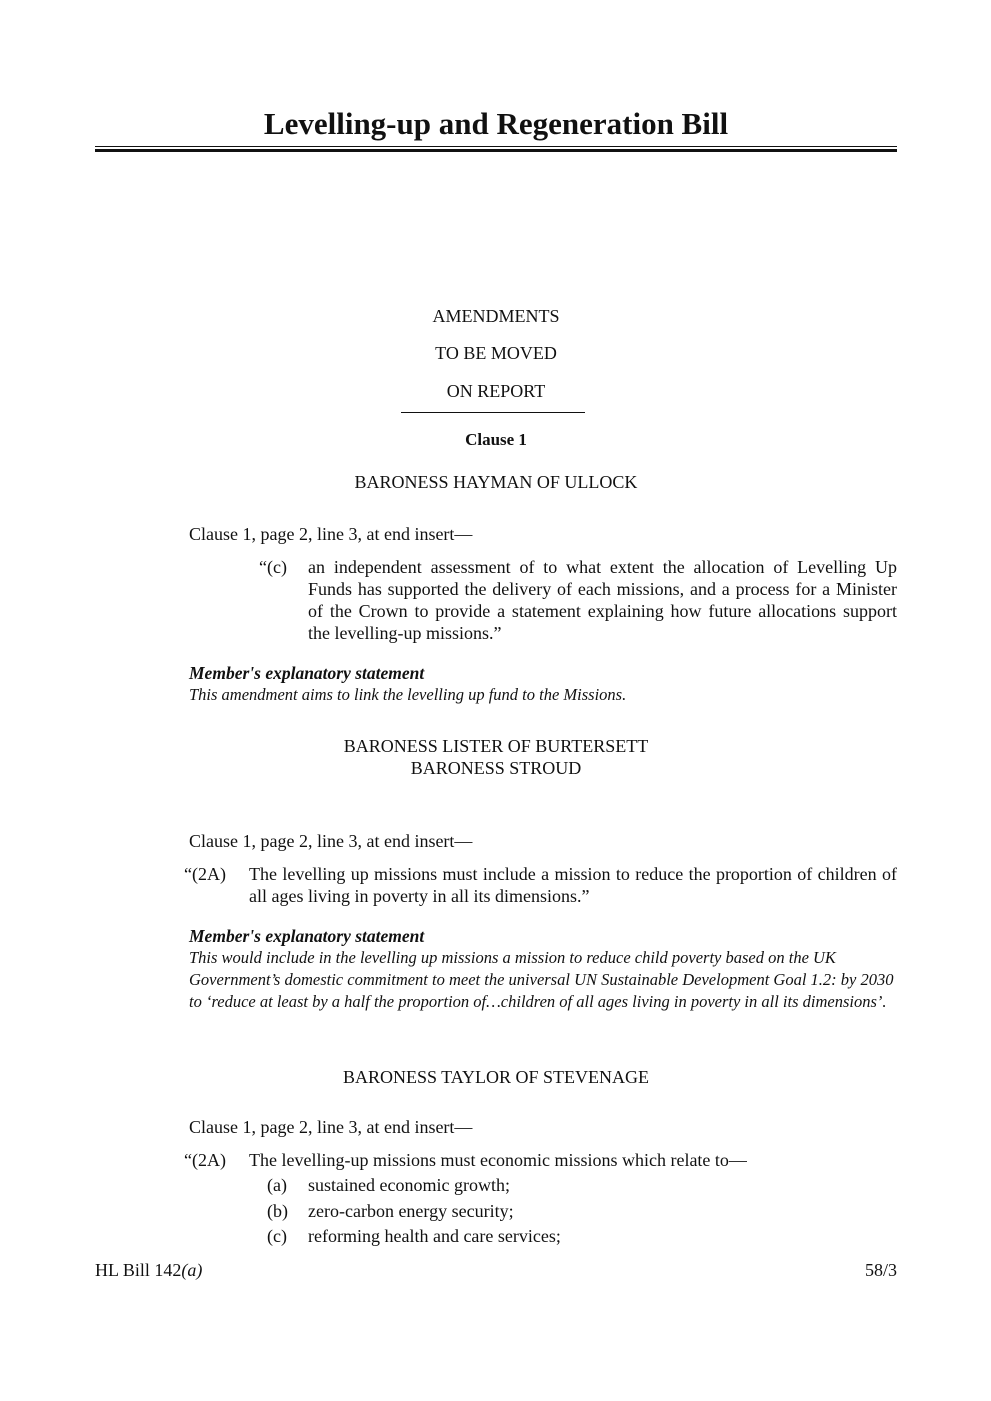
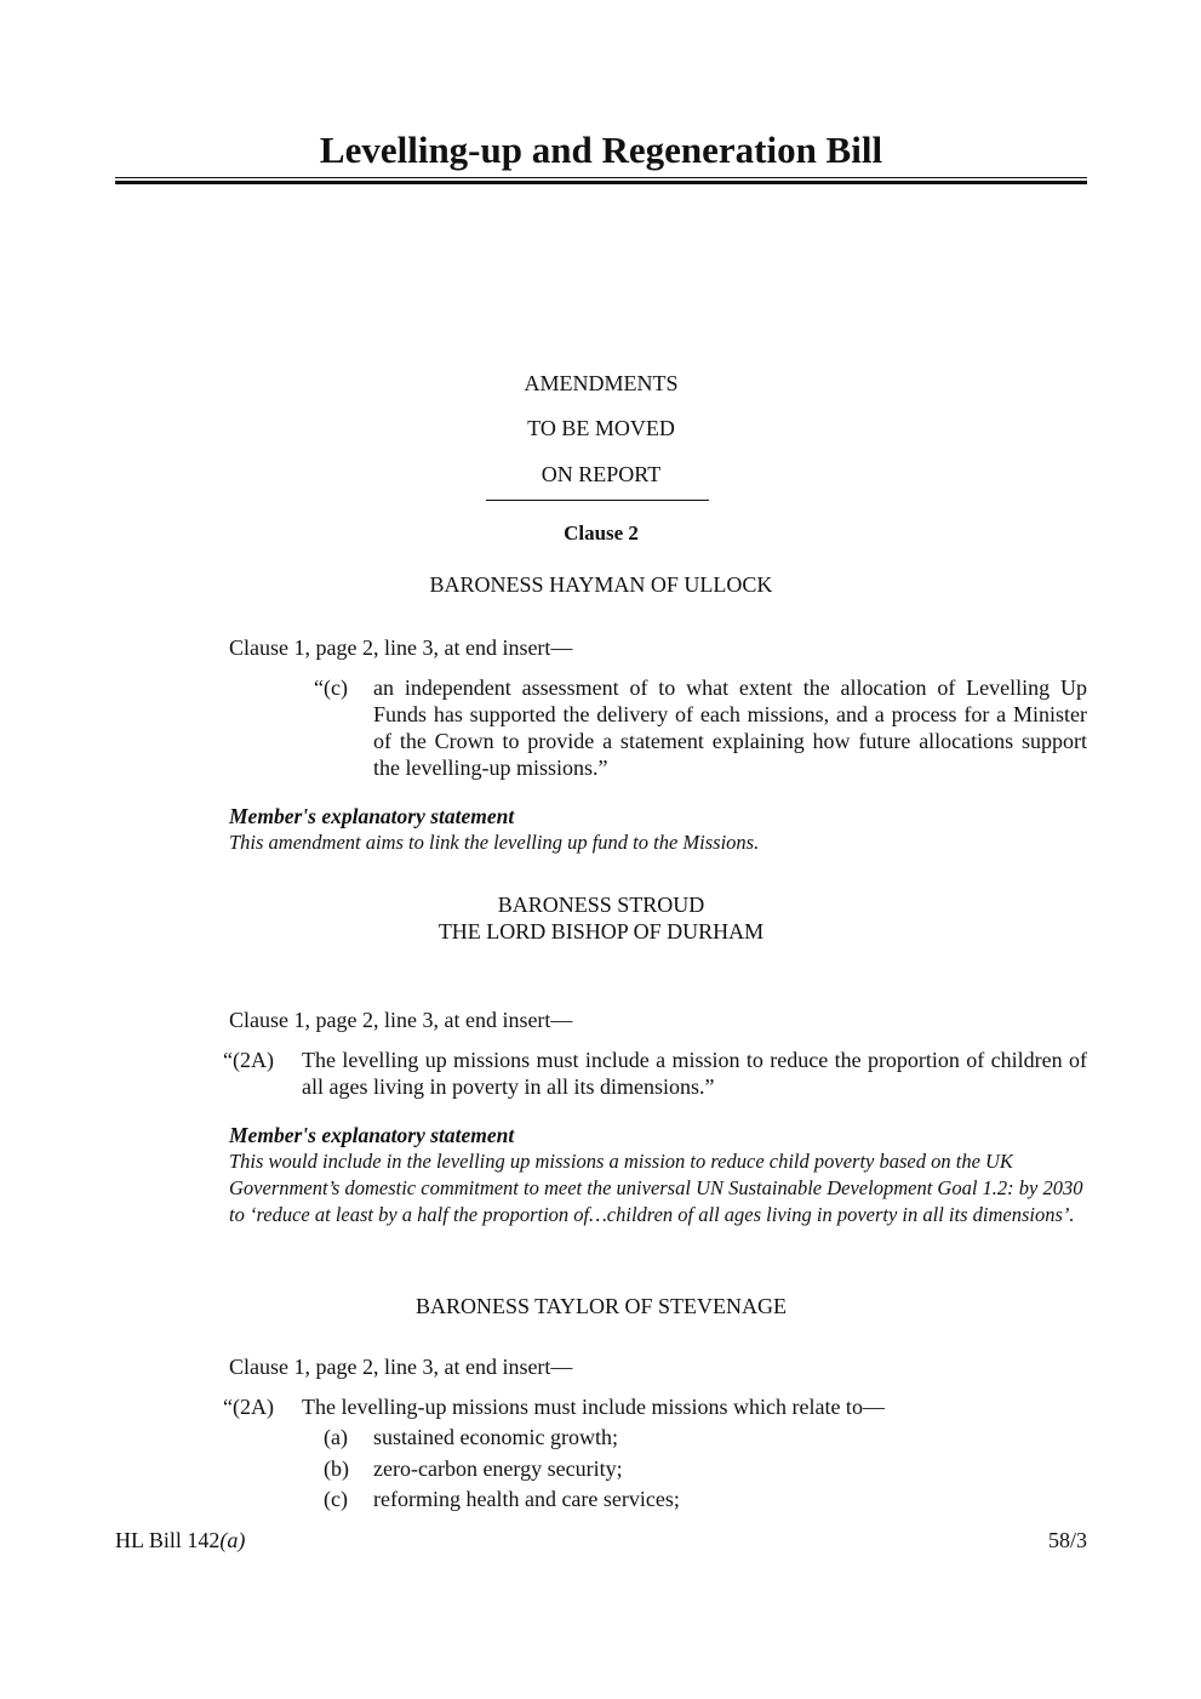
  Levelling-up and Regeneration Bill
  AMENDMENTS
  TO BE MOVED
  ON REPORT
- Clause 1
+ Clause 2
  BARONESS HAYMAN OF ULLOCK
  Clause 1, page 2, line 3, at end insert—
  “(c)
  an independent assessment of to what extent the allocation of Levelling Up Funds has supported the delivery of each missions, and a process for a Minister of the Crown to provide a statement explaining how future allocations support the levelling-up missions.”
  Member's explanatory statement
  This amendment aims to link the levelling up fund to the Missions.
- BARONESS LISTER OF BURTERSETT
  BARONESS STROUD
+ THE LORD BISHOP OF DURHAM
  Clause 1, page 2, line 3, at end insert—
  “(2A)
  The levelling up missions must include a mission to reduce the proportion of children of all ages living in poverty in all its dimensions.”
  Member's explanatory statement
  This would include in the levelling up missions a mission to reduce child poverty based on the UK Government’s domestic commitment to meet the universal UN Sustainable Development Goal 1.2: by 2030 to ‘reduce at least by a half the proportion of…children of all ages living in poverty in all its dimensions’.
  BARONESS TAYLOR OF STEVENAGE
  Clause 1, page 2, line 3, at end insert—
  “(2A)
- The levelling-up missions must economic missions which relate to—
+ The levelling-up missions must include missions which relate to—
  (a)
  sustained economic growth;
  (b)
  zero-carbon energy security;
  (c)
  reforming health and care services;
  HL Bill 142(a)
  58/3
